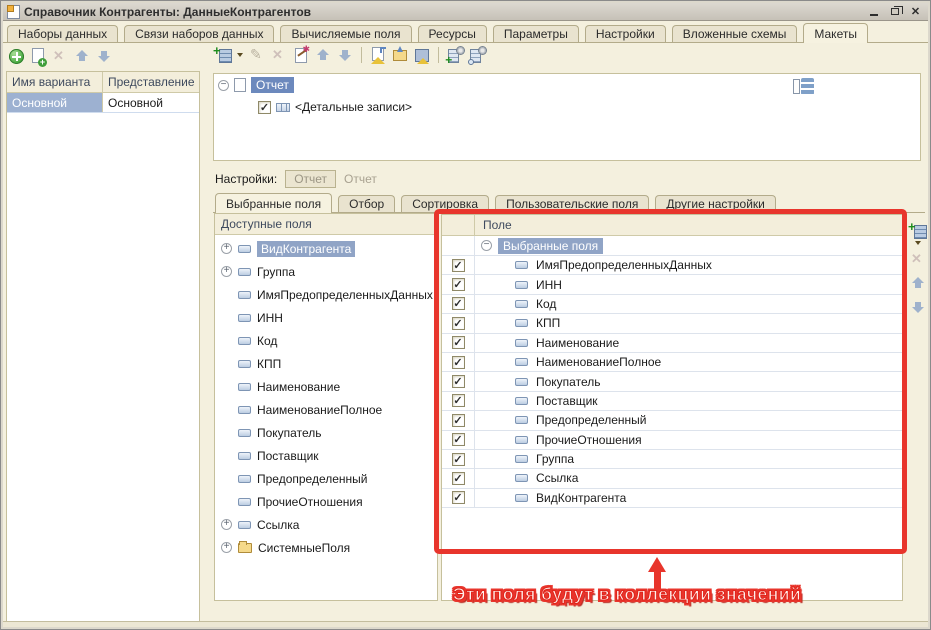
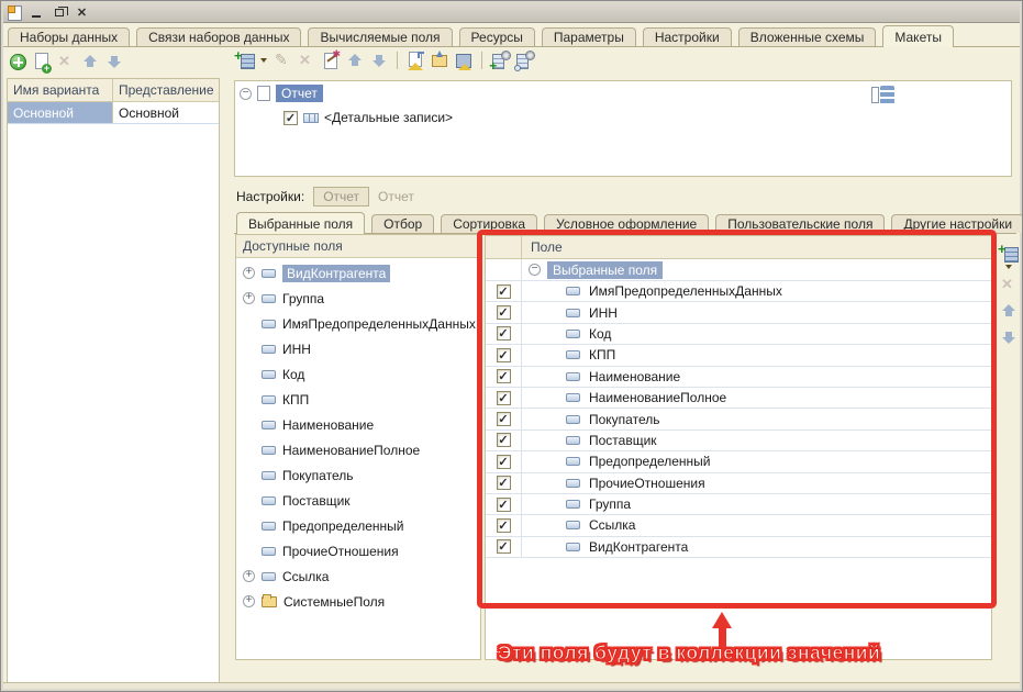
- Справочник Контрагенты: ДанныеКонтрагентов
  ✕
  Наборы данных
  Связи наборов данных
  Вычисляемые поля
  Ресурсы
  Параметры
  Настройки
  Вложенные схемы
  Макеты
  +
  Имя варианта
  Представление
  Основной
  Основной
  −
  Отчет
  ✓
  <Детальные записи>
  Настройки:
  Отчет
  Отчет
  Выбранные поля
  Отбор
  Сортировка
+ Условное оформление
  Пользовательские поля
  Другие настройки
  Доступные поля
  +
  ВидКонтрагента
  +
  Группа
  ИмяПредопределенныхДанных
  ИНН
  Код
  КПП
  Наименование
  НаименованиеПолное
  Покупатель
  Поставщик
  Предопределенный
  ПрочиеОтношения
  +
  Ссылка
  +
  СистемныеПоля
  Поле
  −
  Выбранные поля
  ✓
  ИмяПредопределенныхДанных
  ✓
  ИНН
  ✓
  Код
  ✓
  КПП
  ✓
  Наименование
  ✓
  НаименованиеПолное
  ✓
  Покупатель
  ✓
  Поставщик
  ✓
  Предопределенный
  ✓
  ПрочиеОтношения
  ✓
  Группа
  ✓
  Ссылка
  ✓
  ВидКонтрагента
  Эти поля будут в коллекции значений
